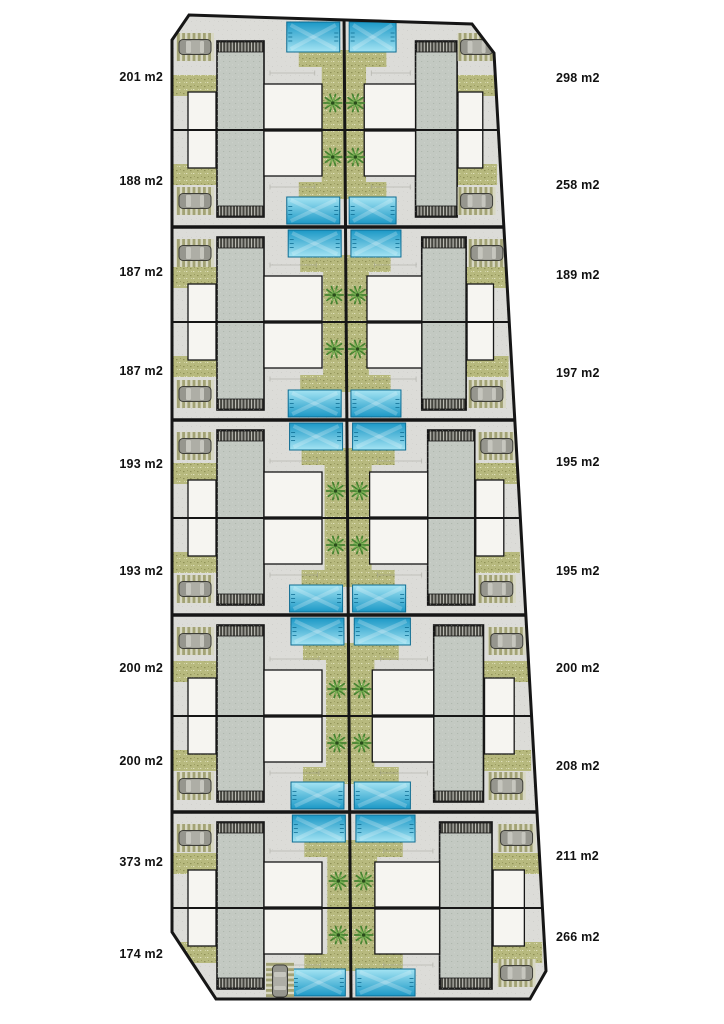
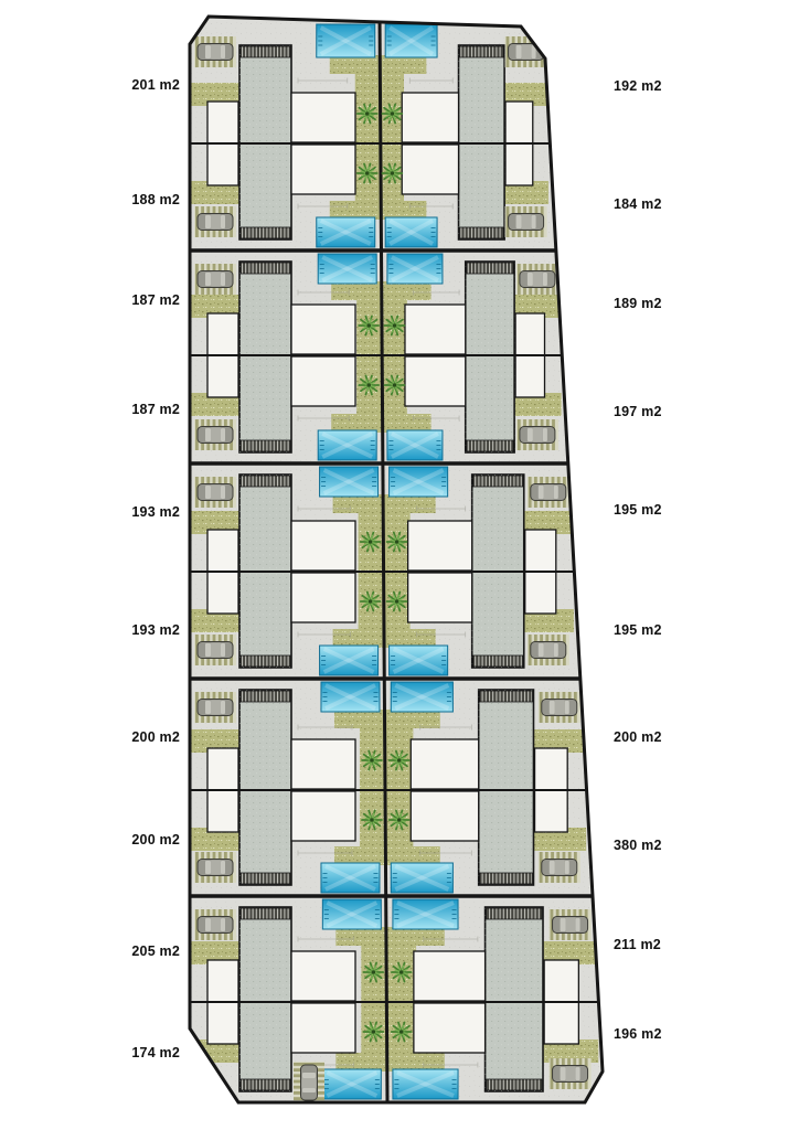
  201 m2
- 298 m2
+ 192 m2
  188 m2
- 258 m2
+ 184 m2
  187 m2
  189 m2
  187 m2
  197 m2
  193 m2
  195 m2
  193 m2
  195 m2
  200 m2
  200 m2
  200 m2
- 208 m2
+ 380 m2
- 373 m2
+ 205 m2
  211 m2
  174 m2
- 266 m2
+ 196 m2
